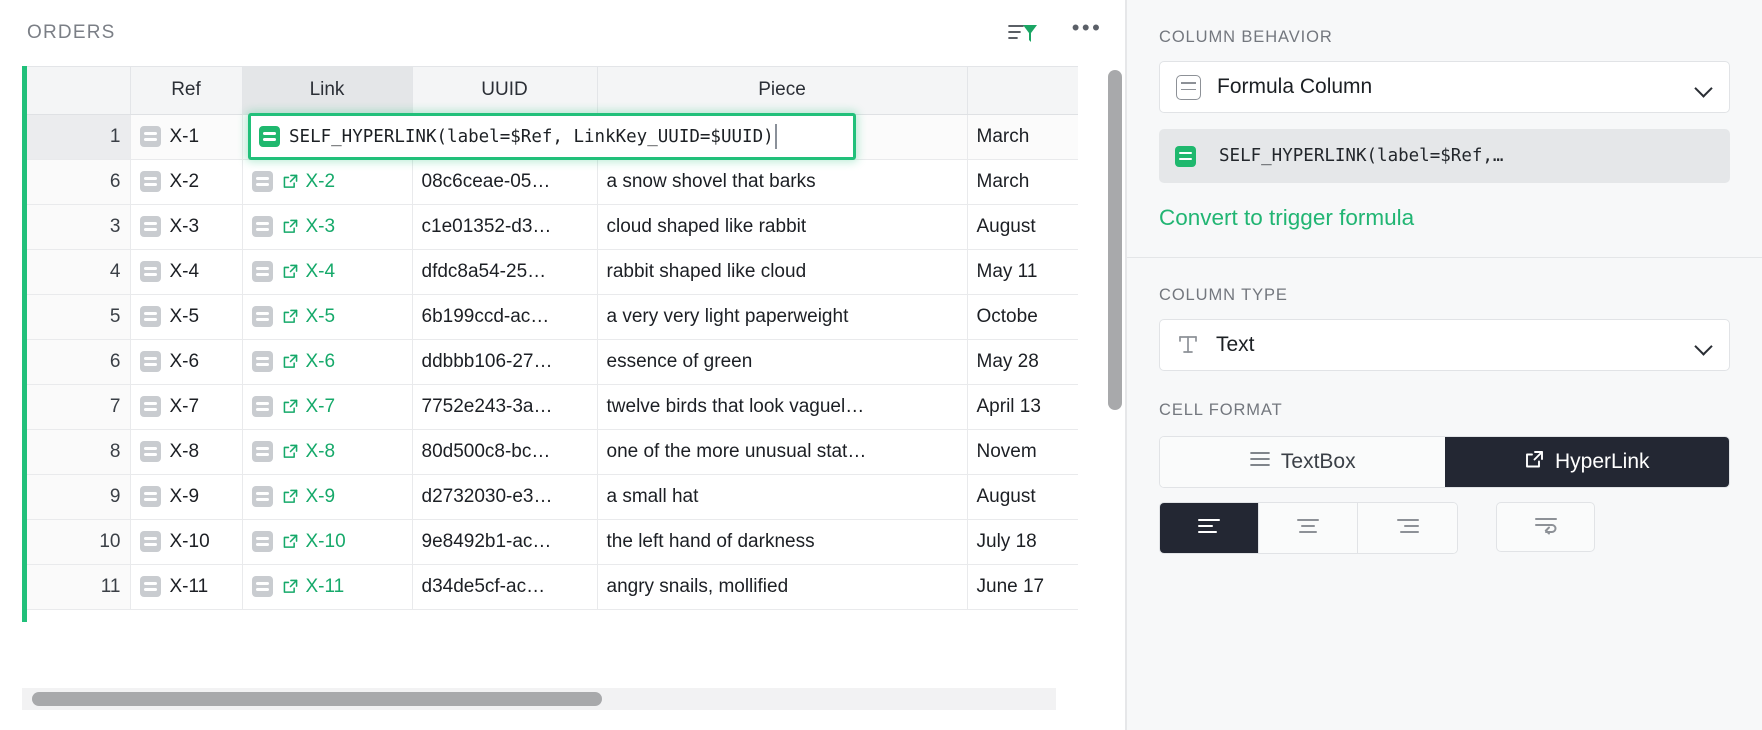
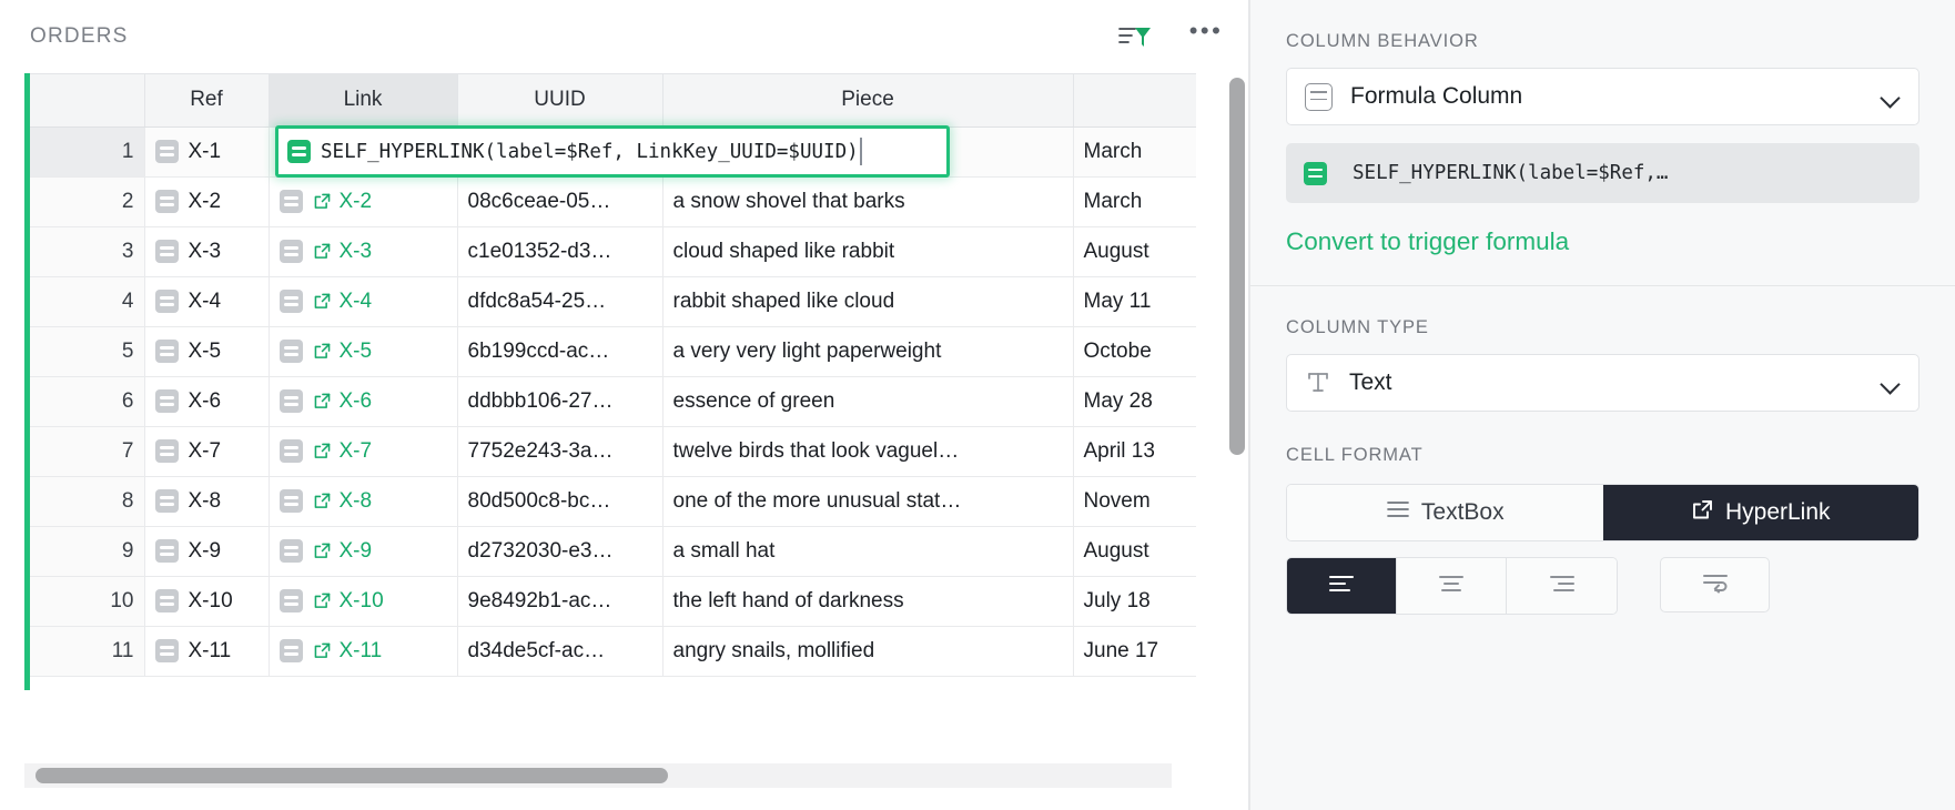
  ORDERS
  •••
  	Ref	Link	UUID	Piece
  1	X-1				March
- 6	X-2	X-2	08c6ceae-05…	a snow shovel that barks	March
+ 2	X-2	X-2	08c6ceae-05…	a snow shovel that barks	March
  3	X-3	X-3	c1e01352-d3…	cloud shaped like rabbit	August
  4	X-4	X-4	dfdc8a54-25…	rabbit shaped like cloud	May 11
  5	X-5	X-5	6b199ccd-ac…	a very very light paperweight	Octobe
  6	X-6	X-6	ddbbb106-27…	essence of green	May 28
  7	X-7	X-7	7752e243-3a…	twelve birds that look vaguel…	April 13
  8	X-8	X-8	80d500c8-bc…	one of the more unusual stat…	Novem
  9	X-9	X-9	d2732030-e3…	a small hat	August
  10	X-10	X-10	9e8492b1-ac…	the left hand of darkness	July 18
  11	X-11	X-11	d34de5cf-ac…	angry snails, mollified	June 17
  SELF_HYPERLINK(label=$Ref, LinkKey_UUID=$UUID)
  COLUMN BEHAVIOR
  Formula Column
  SELF_HYPERLINK(label=$Ref,…
  Convert to trigger formula
  COLUMN TYPE
  Text
  CELL FORMAT
  TextBox
  HyperLink
